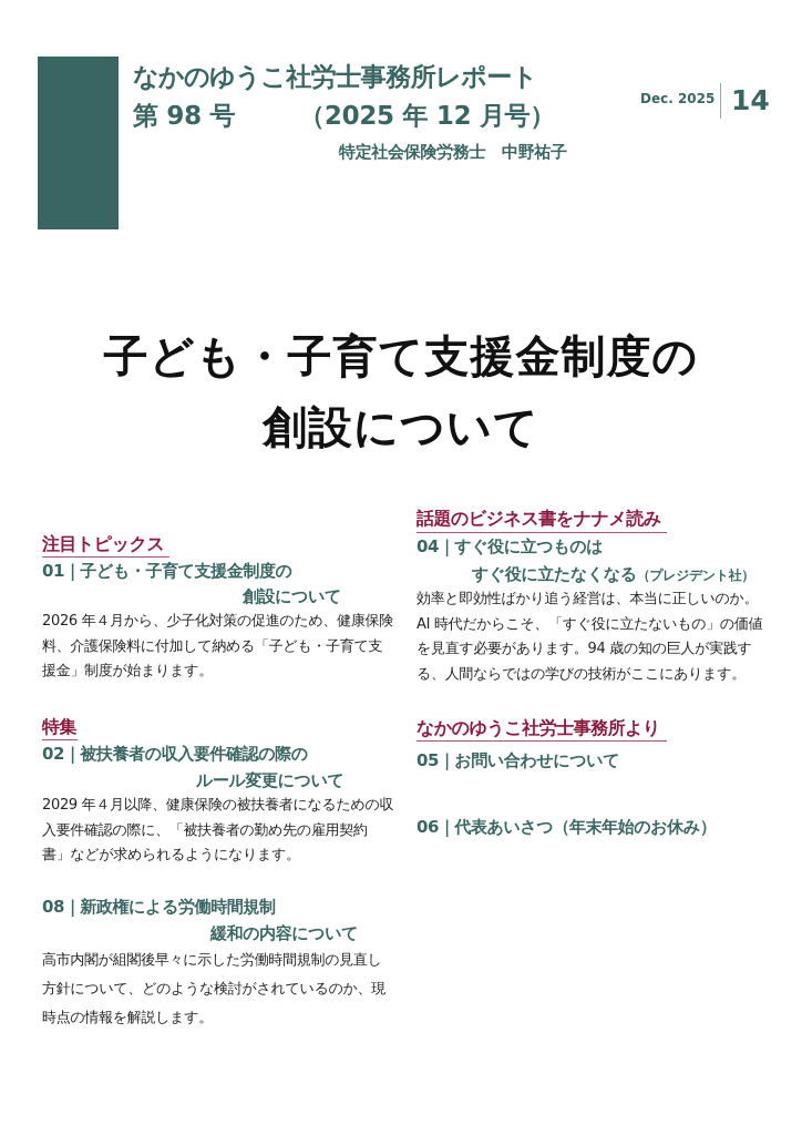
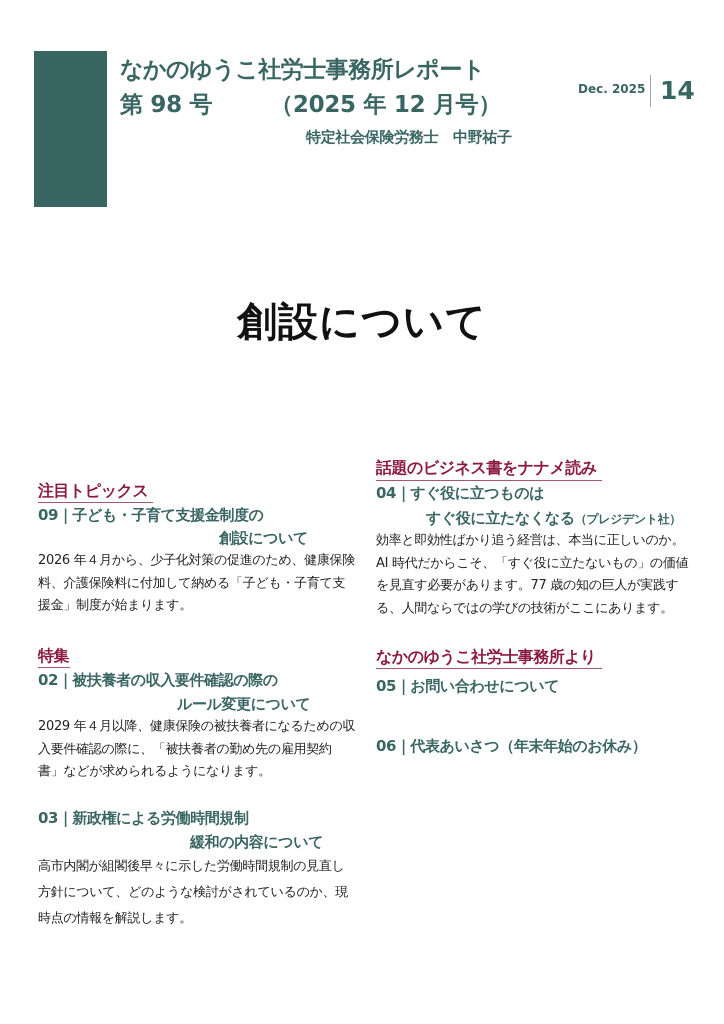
  なかのゆうこ社労士事務所レポート
  第 98 号 （2025 年 12 月号）
  特定社会保険労務士 中野祐子
  Dec. 2025
  14
- 子ども・子育て支援金制度の
  創設について
  注目トピックス
- 01｜子ども・子育て支援金制度の
+ 09｜子ども・子育て支援金制度の
  創設について
  2026 年４月から、少子化対策の促進のため、健康保険料、介護保険料に付加して納める「子ども・子育て支援金」制度が始まります。
  特集
  02｜被扶養者の収入要件確認の際の
  ルール変更について
  2029 年４月以降、健康保険の被扶養者になるための収入要件確認の際に、「被扶養者の勤め先の雇用契約書」などが求められるようになります。
- 08｜新政権による労働時間規制
+ 03｜新政権による労働時間規制
  緩和の内容について
  高市内閣が組閣後早々に示した労働時間規制の見直し方針について、どのような検討がされているのか、現時点の情報を解説します。
  話題のビジネス書をナナメ読み
  04｜すぐ役に立つものは
  すぐ役に立たなくなる（プレジデント社）
- 効率と即効性ばかり追う経営は、本当に正しいのか。AI 時代だからこそ、「すぐ役に立たないもの」の価値を見直す必要があります。94 歳の知の巨人が実践する、人間ならではの学びの技術がここにあります。
+ 効率と即効性ばかり追う経営は、本当に正しいのか。AI 時代だからこそ、「すぐ役に立たないもの」の価値を見直す必要があります。77 歳の知の巨人が実践する、人間ならではの学びの技術がここにあります。
  なかのゆうこ社労士事務所より
  05｜お問い合わせについて
  06｜代表あいさつ（年末年始のお休み）
